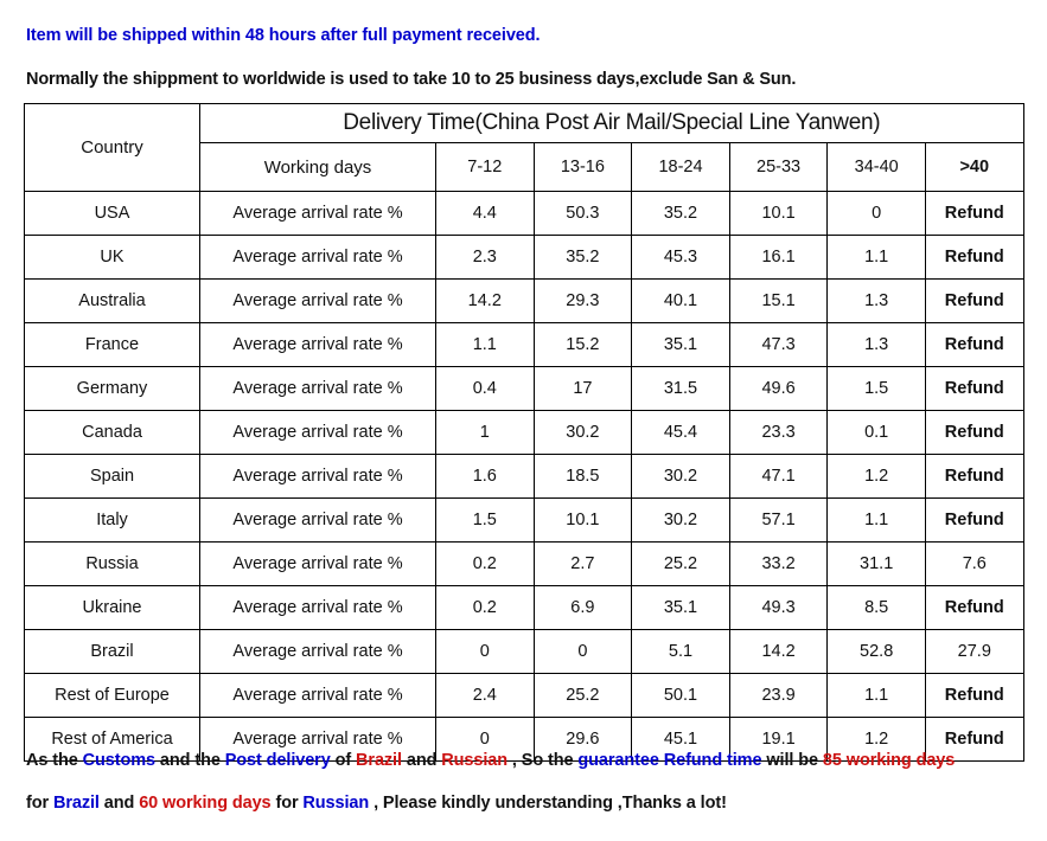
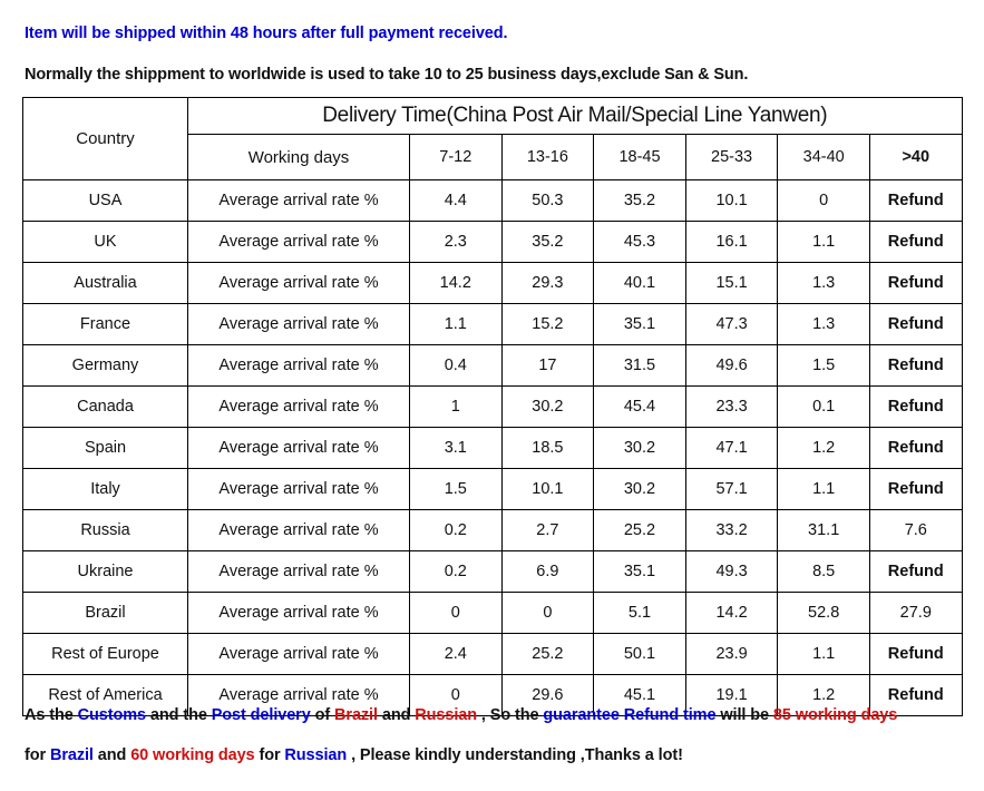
  Item will be shipped within 48 hours after full payment received.
  Normally the shippment to worldwide is used to take 10 to 25 business days,exclude San & Sun.
  Country	Delivery Time(China Post Air Mail/Special Line Yanwen)
- Working days	7-12	13-16	18-24	25-33	34-40	>40
+ Working days	7-12	13-16	18-45	25-33	34-40	>40
  USA	Average arrival rate %	4.4	50.3	35.2	10.1	0	Refund
  UK	Average arrival rate %	2.3	35.2	45.3	16.1	1.1	Refund
  Australia	Average arrival rate %	14.2	29.3	40.1	15.1	1.3	Refund
  France	Average arrival rate %	1.1	15.2	35.1	47.3	1.3	Refund
  Germany	Average arrival rate %	0.4	17	31.5	49.6	1.5	Refund
  Canada	Average arrival rate %	1	30.2	45.4	23.3	0.1	Refund
- Spain	Average arrival rate %	1.6	18.5	30.2	47.1	1.2	Refund
+ Spain	Average arrival rate %	3.1	18.5	30.2	47.1	1.2	Refund
  Italy	Average arrival rate %	1.5	10.1	30.2	57.1	1.1	Refund
  Russia	Average arrival rate %	0.2	2.7	25.2	33.2	31.1	7.6
  Ukraine	Average arrival rate %	0.2	6.9	35.1	49.3	8.5	Refund
  Brazil	Average arrival rate %	0	0	5.1	14.2	52.8	27.9
  Rest of Europe	Average arrival rate %	2.4	25.2	50.1	23.9	1.1	Refund
  Rest of America	Average arrival rate %	0	29.6	45.1	19.1	1.2	Refund
  As the Customs and the Post delivery of Brazil and Russian , So the guarantee Refund time will be 85 working days
  for Brazil and 60 working days for Russian , Please kindly understanding ,Thanks a lot!
